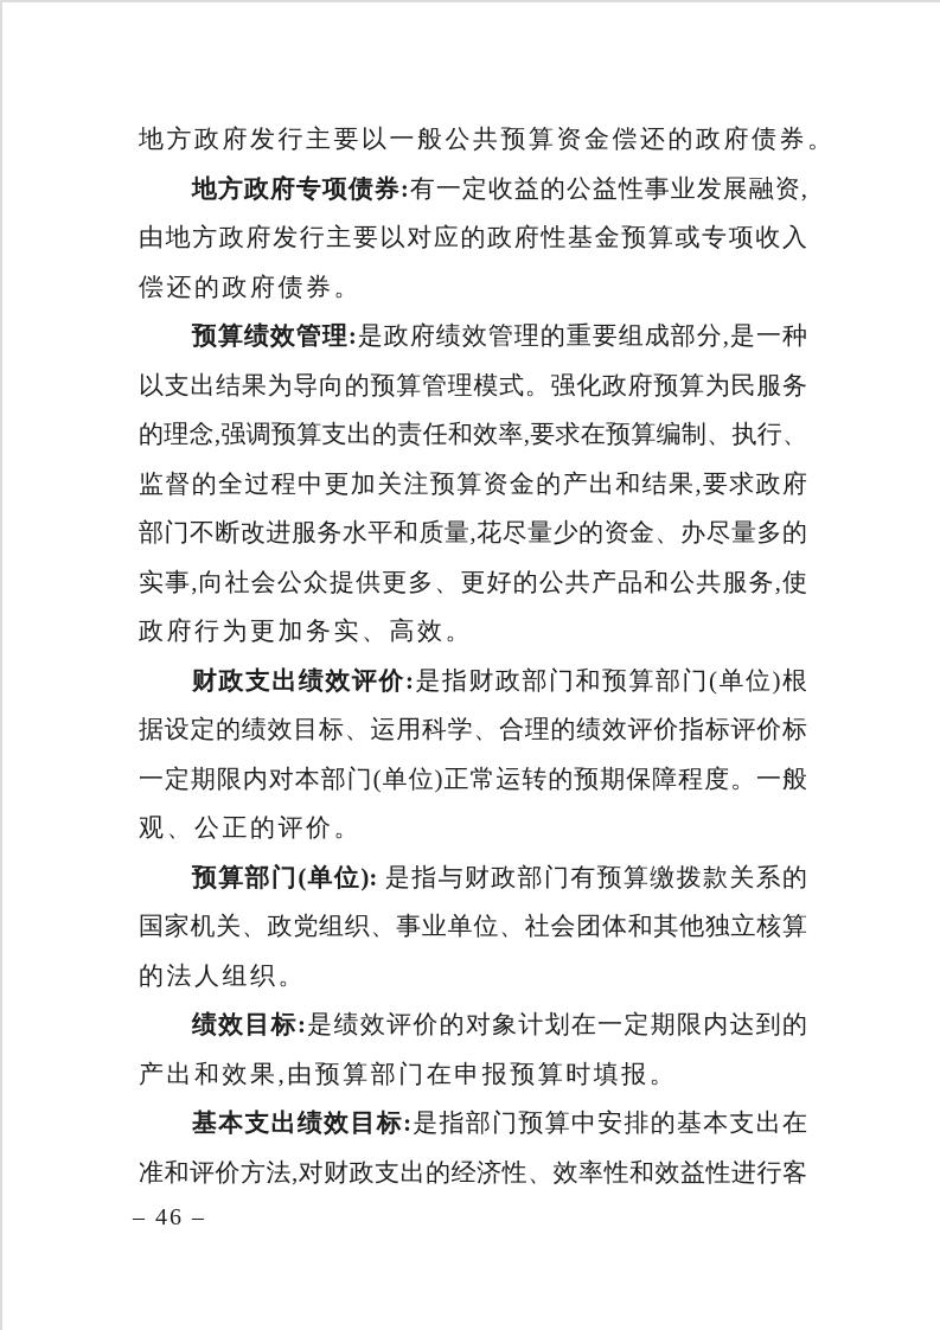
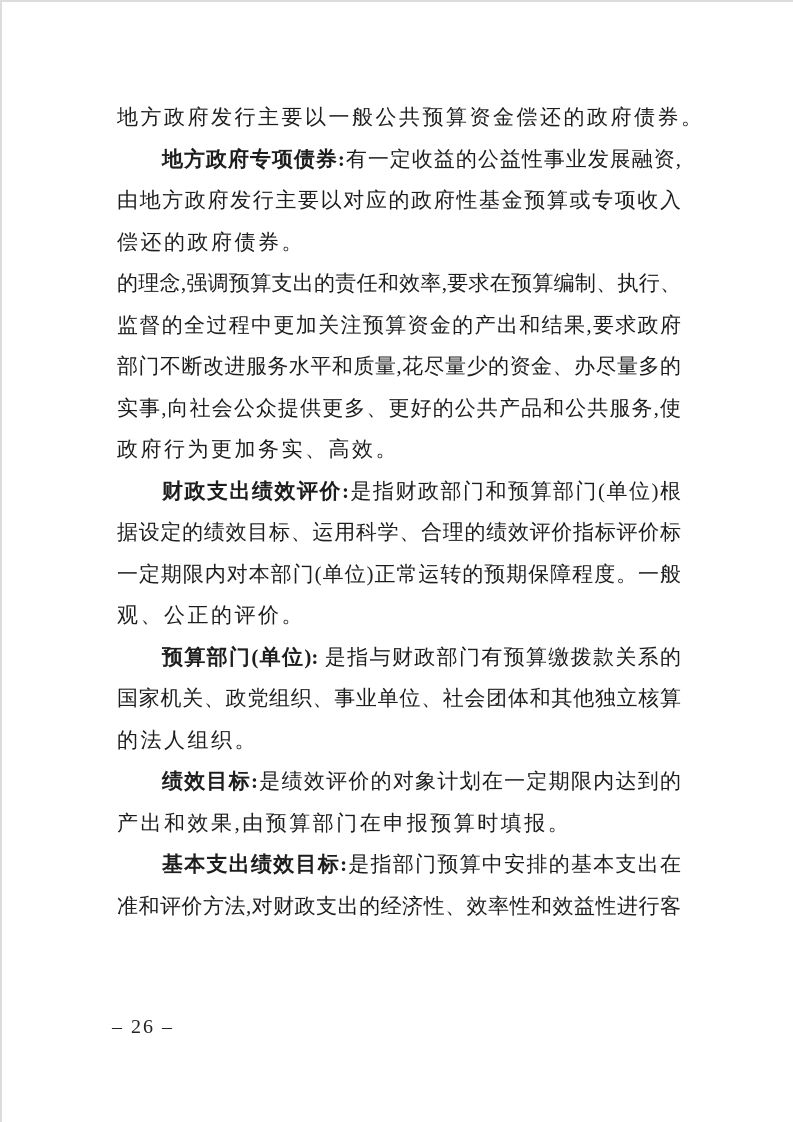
  地方政府发行主要以一般公共预算资金偿还的政府债券。
  地方政府专项债券:有一定收益的公益性事业发展融资,
  由地方政府发行主要以对应的政府性基金预算或专项收入
  偿还的政府债券。
- 预算绩效管理:是政府绩效管理的重要组成部分,是一种
- 以支出结果为导向的预算管理模式。强化政府预算为民服务
  的理念,强调预算支出的责任和效率,要求在预算编制、执行、
  监督的全过程中更加关注预算资金的产出和结果,要求政府
  部门不断改进服务水平和质量,花尽量少的资金、办尽量多的
  实事,向社会公众提供更多、更好的公共产品和公共服务,使
  政府行为更加务实、高效。
  财政支出绩效评价:是指财政部门和预算部门(单位)根
  据设定的绩效目标、运用科学、合理的绩效评价指标评价标
  一定期限内对本部门(单位)正常运转的预期保障程度。一般
  观、公正的评价。
  预算部门(单位): 是指与财政部门有预算缴拨款关系的
  国家机关、政党组织、事业单位、社会团体和其他独立核算
  的法人组织。
  绩效目标:是绩效评价的对象计划在一定期限内达到的
  产出和效果,由预算部门在申报预算时填报。
  基本支出绩效目标:是指部门预算中安排的基本支出在
  准和评价方法,对财政支出的经济性、效率性和效益性进行客
- – 46 –
+ – 26 –
